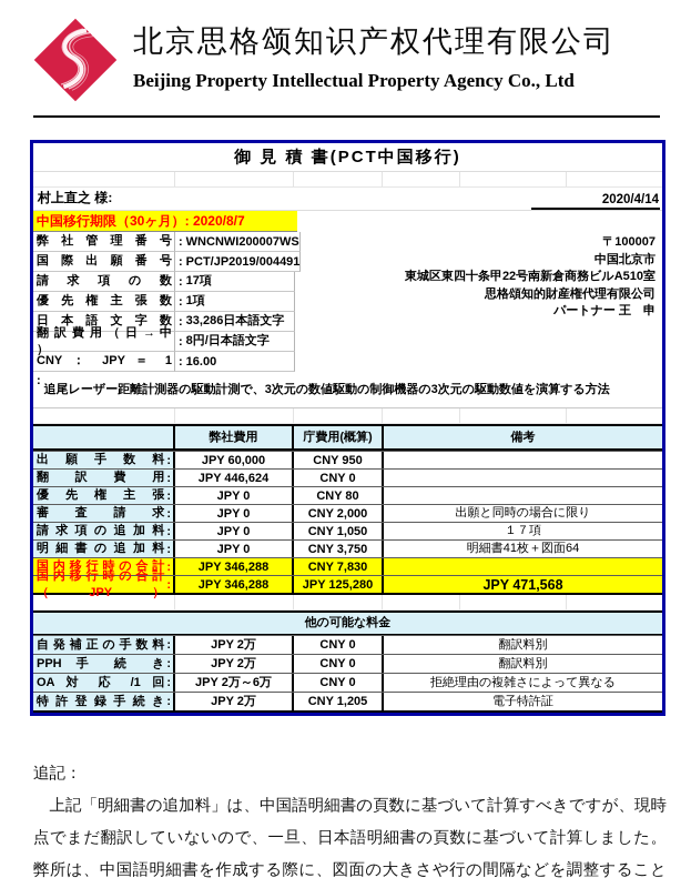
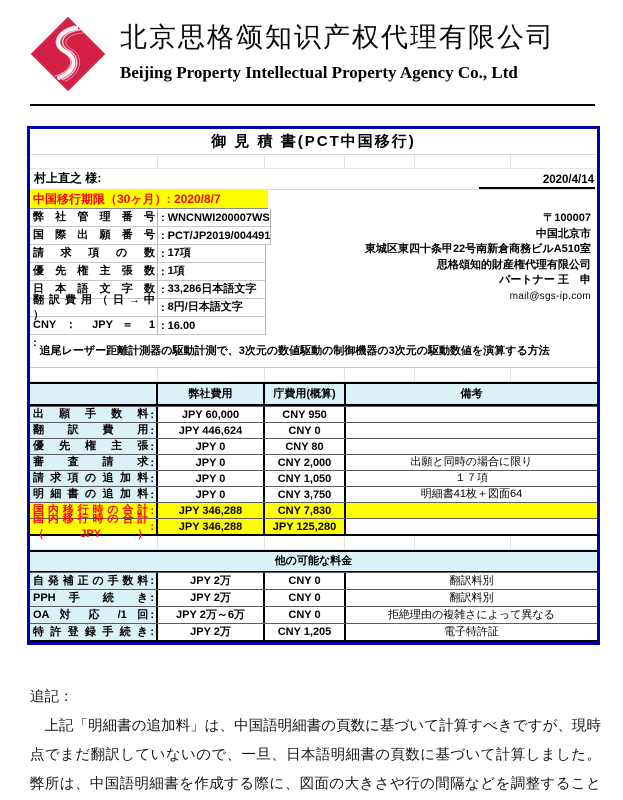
  北京思格颂知识产权代理有限公司
  Beijing Property Intellectual Property Agency Co., Ltd
  御 見 積 書(PCT中国移行)
  村上直之 様:
  2020/4/14
  中国移行期限（30ヶ月）: 2020/8/7
  弊 社 管 理 番 号
  :
  WNCNWI200007WS
  国 際 出 願 番 号
  :
  PCT/JP2019/004491
  請 求 項 の 数
  :
  17項
  優 先 権 主 張 数
  :
  1項
  日 本 語 文 字 数
  :
  33,286日本語文字
  翻 訳 費 用 （ 日 → 中 ）
  :
  8円/日本語文字
  CNY ： JPY ＝ 1
  :
  16.00
  :
  追尾レーザー距離計測器の駆動計測で、3次元の数値駆動の制御機器の3次元の駆動数値を演算する方法
  〒100007
  中国北京市
  東城区東四十条甲22号南新倉商務ビルA510室
  思格頌知的財産権代理有限公司
  パートナー 王 申
+ mail@sgs-ip.com
  弊社費用
  庁費用(概算)
  備考
  出 願 手 数 料
  :
  JPY 60,000
  CNY 950
  翻 訳 費 用
  :
  JPY 446,624
  CNY 0
  優 先 権 主 張
  :
  JPY 0
  CNY 80
  審 査 請 求
  :
  JPY 0
  CNY 2,000
  出願と同時の場合に限り
  請 求 項 の 追 加 料
  :
  JPY 0
  CNY 1,050
  １７項
  明 細 書 の 追 加 料
  :
  JPY 0
  CNY 3,750
  明細書41枚＋図面64
  国 内 移 行 時 の 合 計
  :
  JPY 346,288
  CNY 7,830
  国内移行時の合計（JPY）
  :
  JPY 346,288
  JPY 125,280
- JPY 471,568
  他の可能な料金
  自 発 補 正 の 手 数 料
  :
  JPY 2万
  CNY 0
  翻訳料別
  PPH 手 続 き
  :
  JPY 2万
  CNY 0
  翻訳料別
  OA 対 応 /1 回
  :
  JPY 2万～6万
  CNY 0
  拒絶理由の複雑さによって異なる
  特 許 登 録 手 続 き
  :
  JPY 2万
  CNY 1,205
  電子特許証
  追記：
  上記「明細書の追加料」は、中国語明細書の頁数に基づいて計算すべきですが、現時点でまだ翻訳していないので、一旦、日本語明細書の頁数に基づいて計算しました。弊所は、中国語明細書を作成する際に、図面の大きさや行の間隔などを調整すること
